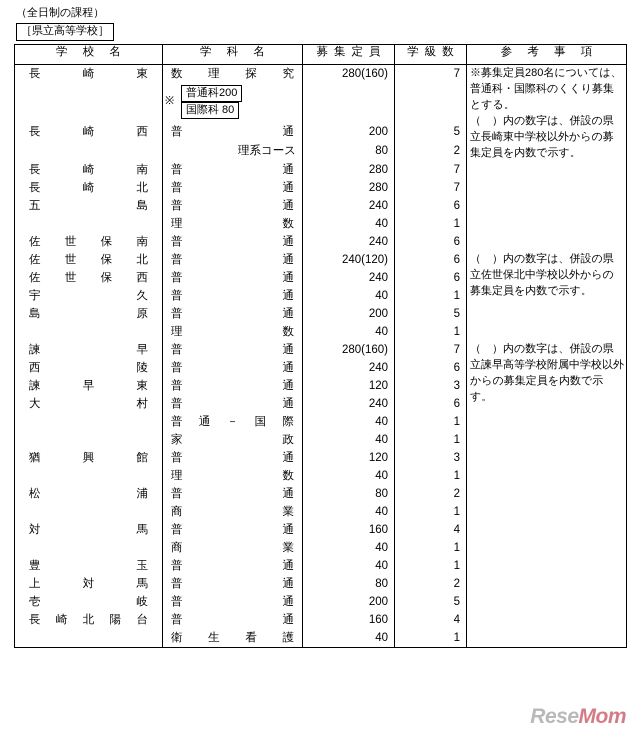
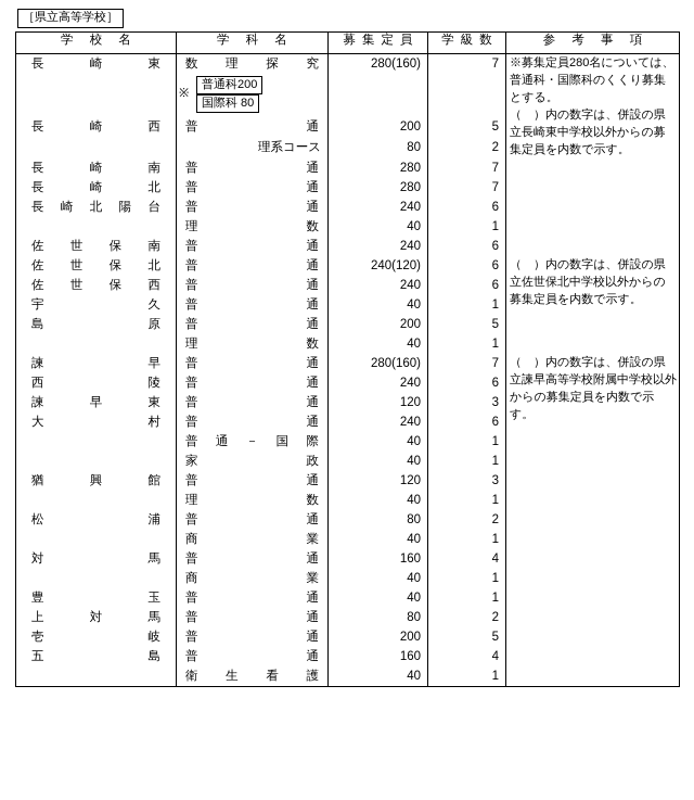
- （全日制の課程）
  ［県立高等学校］
  学 校 名	学 科 名	募集定員	学級数	参 考 事 項
  長崎東	数理探究	280(160)	7	※募集定員280名については、普通科・国際科のくくり募集とする。 （ ）内の数字は、併設の県立長崎東中学校以外からの募集定員を内数で示す。
  	※普通科200国際科 80
  長崎西	普通	200	5
  	理系コース	80	2
  長崎南	普通	280	7
  長崎北	普通	280	7
- 五島	普通	240	6
+ 長崎北陽台	普通	240	6
  	理数	40	1
  佐世保南	普通	240	6
  佐世保北	普通	240(120)	6	（ ）内の数字は、併設の県立佐世保北中学校以外からの募集定員を内数で示す。
  佐世保西	普通	240	6
  宇久	普通	40	1
  島原	普通	200	5
  	理数	40	1
  諫早	普通	280(160)	7	（ ）内の数字は、併設の県立諫早高等学校附属中学校以外からの募集定員を内数で示す。
  西陵	普通	240	6
  諫早東	普通	120	3
  大村	普通	240	6
  	普通－国際	40	1
  	家政	40	1
  猶興館	普通	120	3
  	理数	40	1
  松浦	普通	80	2
  	商業	40	1
  対馬	普通	160	4
  	商業	40	1
  豊玉	普通	40	1
  上対馬	普通	80	2
  壱岐	普通	200	5
- 長崎北陽台	普通	160	4
+ 五島	普通	160	4
  	衛生看護	40	1
- ReseMom
